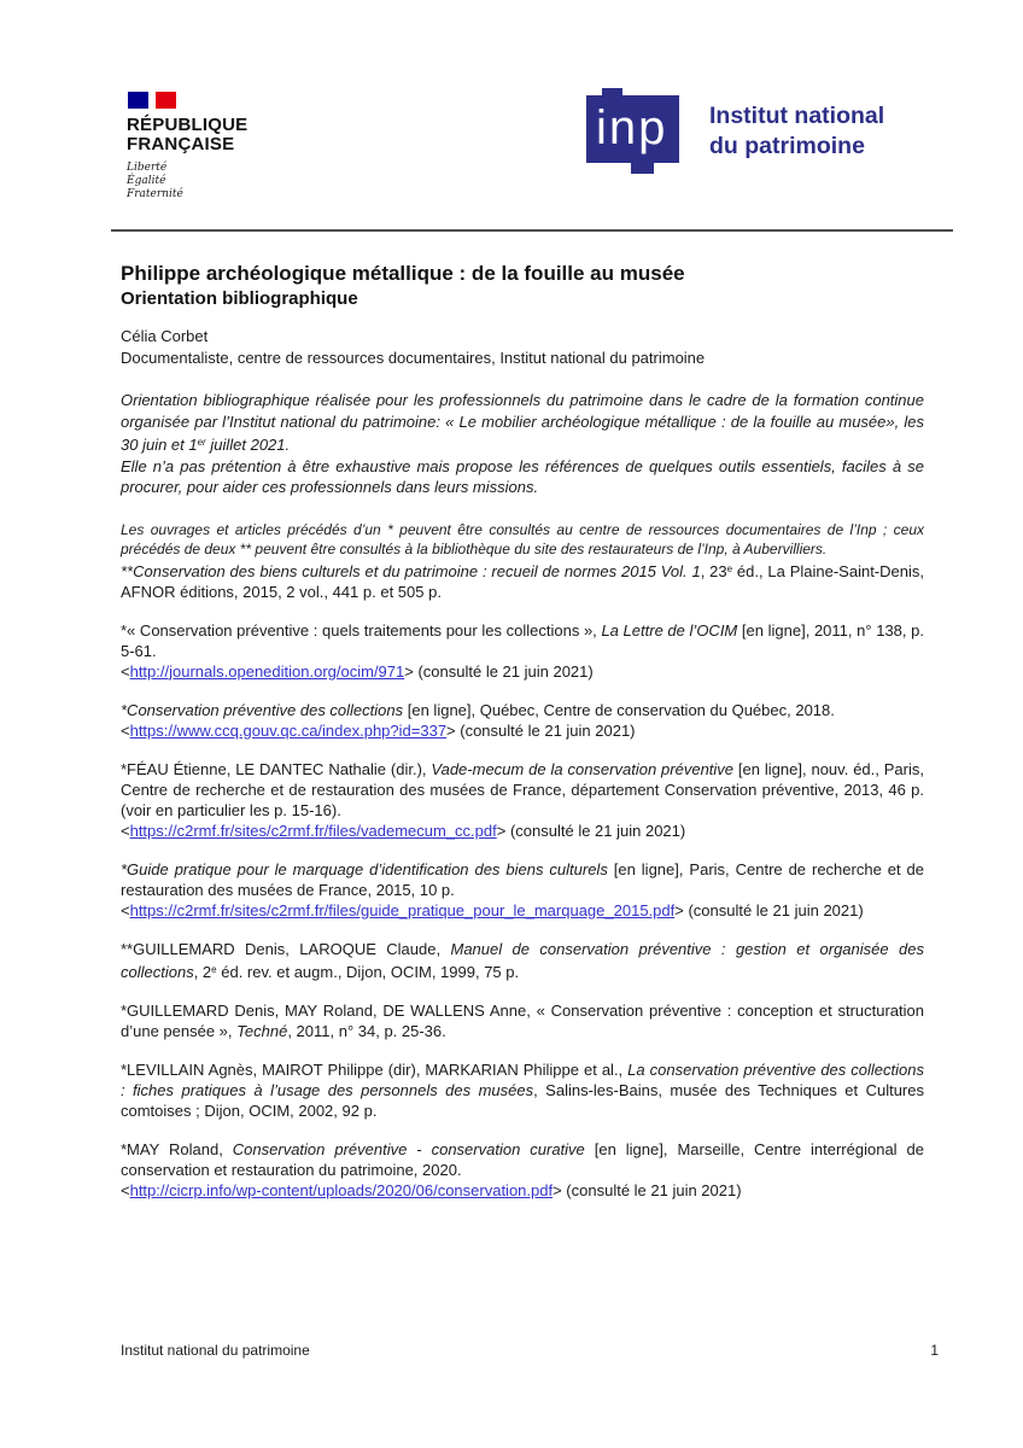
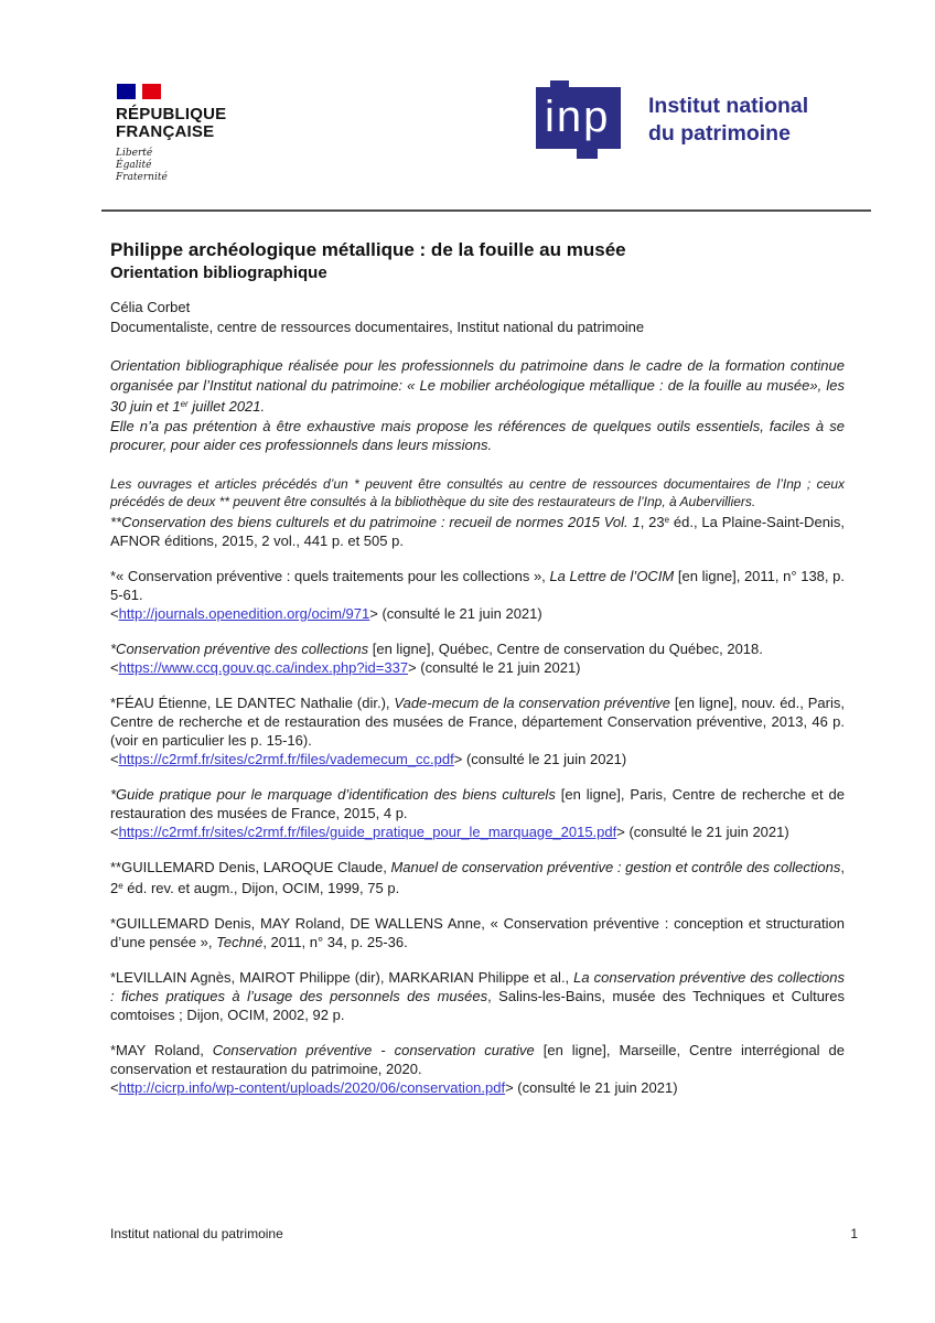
  RÉPUBLIQUE
  FRANÇAISE
  Liberté
  Égalité
  Fraternité
  inp
  Institut national
  du patrimoine
  Philippe archéologique métallique : de la fouille au musée
  Orientation bibliographique
  Célia Corbet
  Documentaliste, centre de ressources documentaires, Institut national du patrimoine
  Orientation bibliographique réalisée pour les professionnels du patrimoine dans le cadre de la formation continue organisée par l’Institut national du patrimoine: « Le mobilier archéologique métallique : de la fouille au musée», les 30 juin et 1er juillet 2021.
  Elle n’a pas prétention à être exhaustive mais propose les références de quelques outils essentiels, faciles à se procurer, pour aider ces professionnels dans leurs missions.
  Les ouvrages et articles précédés d’un * peuvent être consultés au centre de ressources documentaires de l’Inp ; ceux précédés de deux ** peuvent être consultés à la bibliothèque du site des restaurateurs de l’Inp, à Aubervilliers.
  **Conservation des biens culturels et du patrimoine : recueil de normes 2015 Vol. 1, 23e éd., La Plaine-Saint-Denis, AFNOR éditions, 2015, 2 vol., 441 p. et 505 p.
  *« Conservation préventive : quels traitements pour les collections », La Lettre de l’OCIM [en ligne], 2011, n° 138, p. 5-61.
  <http://journals.openedition.org/ocim/971> (consulté le 21 juin 2021)
  *Conservation préventive des collections [en ligne], Québec, Centre de conservation du Québec, 2018.
  <https://www.ccq.gouv.qc.ca/index.php?id=337> (consulté le 21 juin 2021)
  *FÉAU Étienne, LE DANTEC Nathalie (dir.), Vade-mecum de la conservation préventive [en ligne], nouv. éd., Paris, Centre de recherche et de restauration des musées de France, département Conservation préventive, 2013, 46 p. (voir en particulier les p. 15-16).
  <https://c2rmf.fr/sites/c2rmf.fr/files/vademecum_cc.pdf> (consulté le 21 juin 2021)
- *Guide pratique pour le marquage d’identification des biens culturels [en ligne], Paris, Centre de recherche et de restauration des musées de France, 2015, 10 p.
+ *Guide pratique pour le marquage d’identification des biens culturels [en ligne], Paris, Centre de recherche et de restauration des musées de France, 2015, 4 p.
  <https://c2rmf.fr/sites/c2rmf.fr/files/guide_pratique_pour_le_marquage_2015.pdf> (consulté le 21 juin 2021)
- **GUILLEMARD Denis, LAROQUE Claude, Manuel de conservation préventive : gestion et organisée des collections, 2e éd. rev. et augm., Dijon, OCIM, 1999, 75 p.
+ **GUILLEMARD Denis, LAROQUE Claude, Manuel de conservation préventive : gestion et contrôle des collections, 2e éd. rev. et augm., Dijon, OCIM, 1999, 75 p.
  *GUILLEMARD Denis, MAY Roland, DE WALLENS Anne, « Conservation préventive : conception et structuration d’une pensée », Techné, 2011, n° 34, p. 25-36.
  *LEVILLAIN Agnès, MAIROT Philippe (dir), MARKARIAN Philippe et al., La conservation préventive des collections : fiches pratiques à l’usage des personnels des musées, Salins-les-Bains, musée des Techniques et Cultures comtoises ; Dijon, OCIM, 2002, 92 p.
  *MAY Roland, Conservation préventive - conservation curative [en ligne], Marseille, Centre interrégional de conservation et restauration du patrimoine, 2020.
  <http://cicrp.info/wp-content/uploads/2020/06/conservation.pdf> (consulté le 21 juin 2021)
  Institut national du patrimoine
  1
